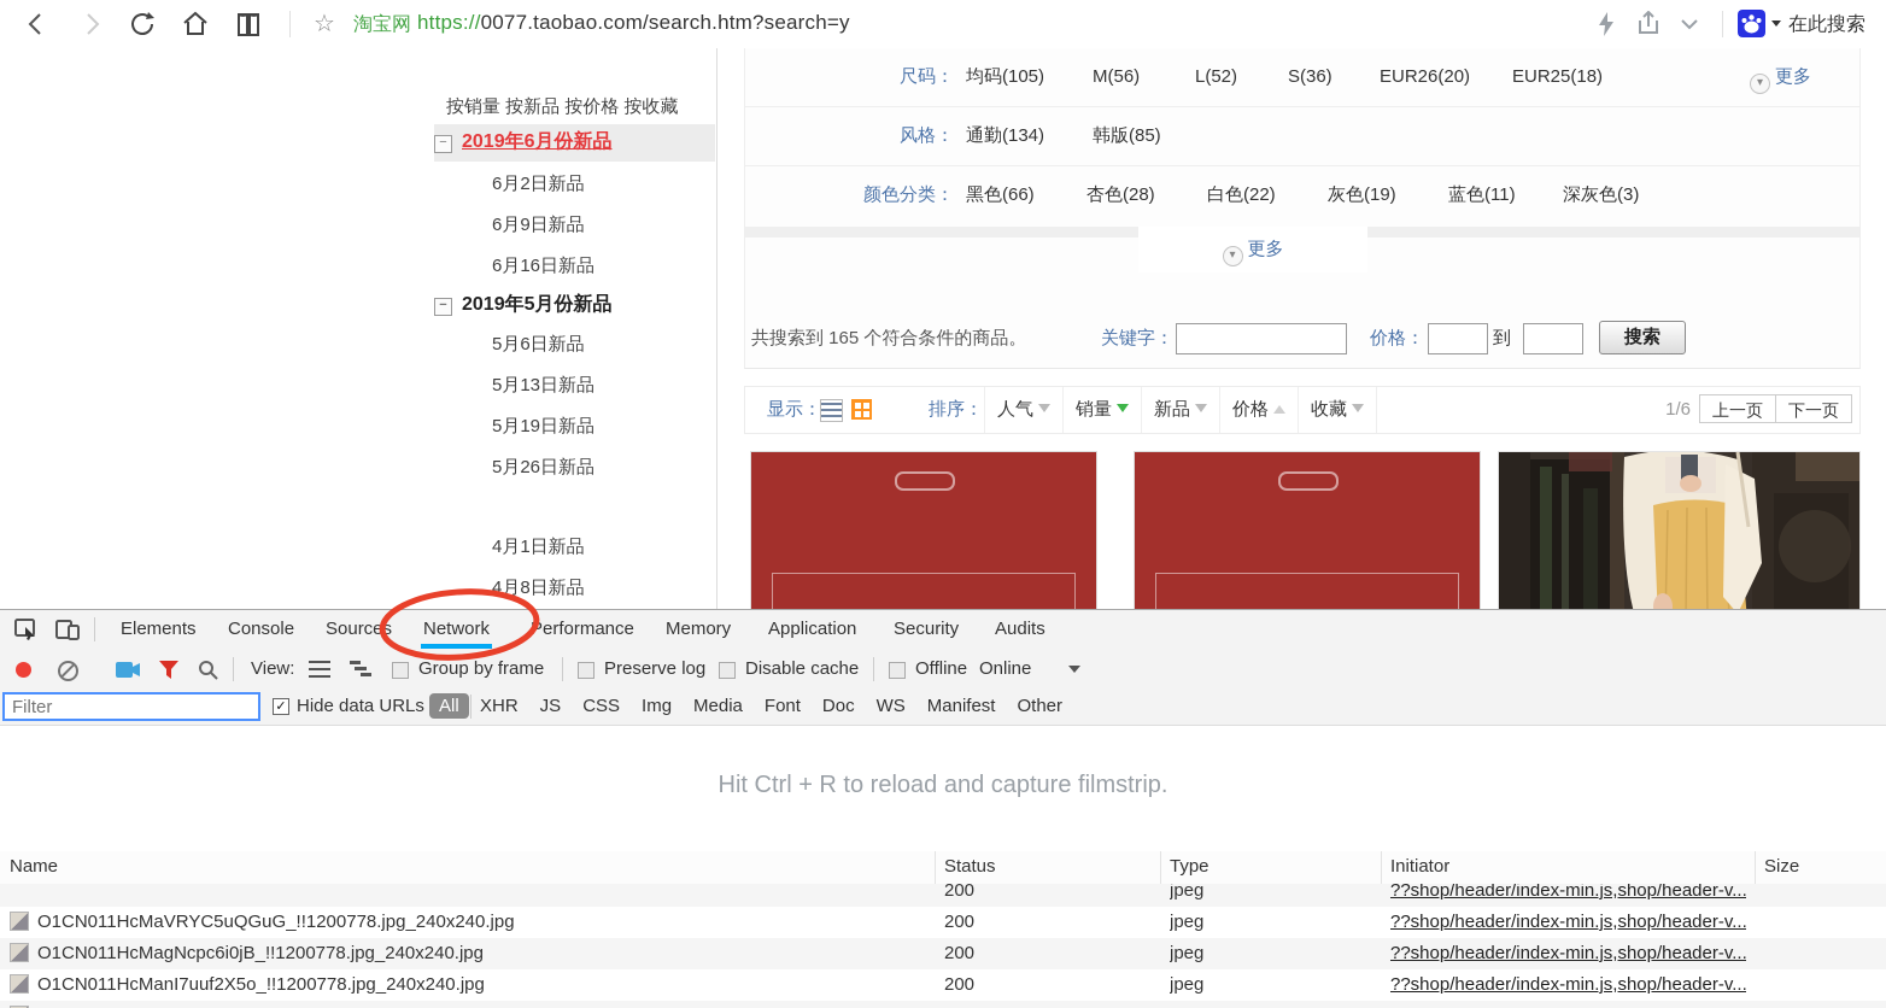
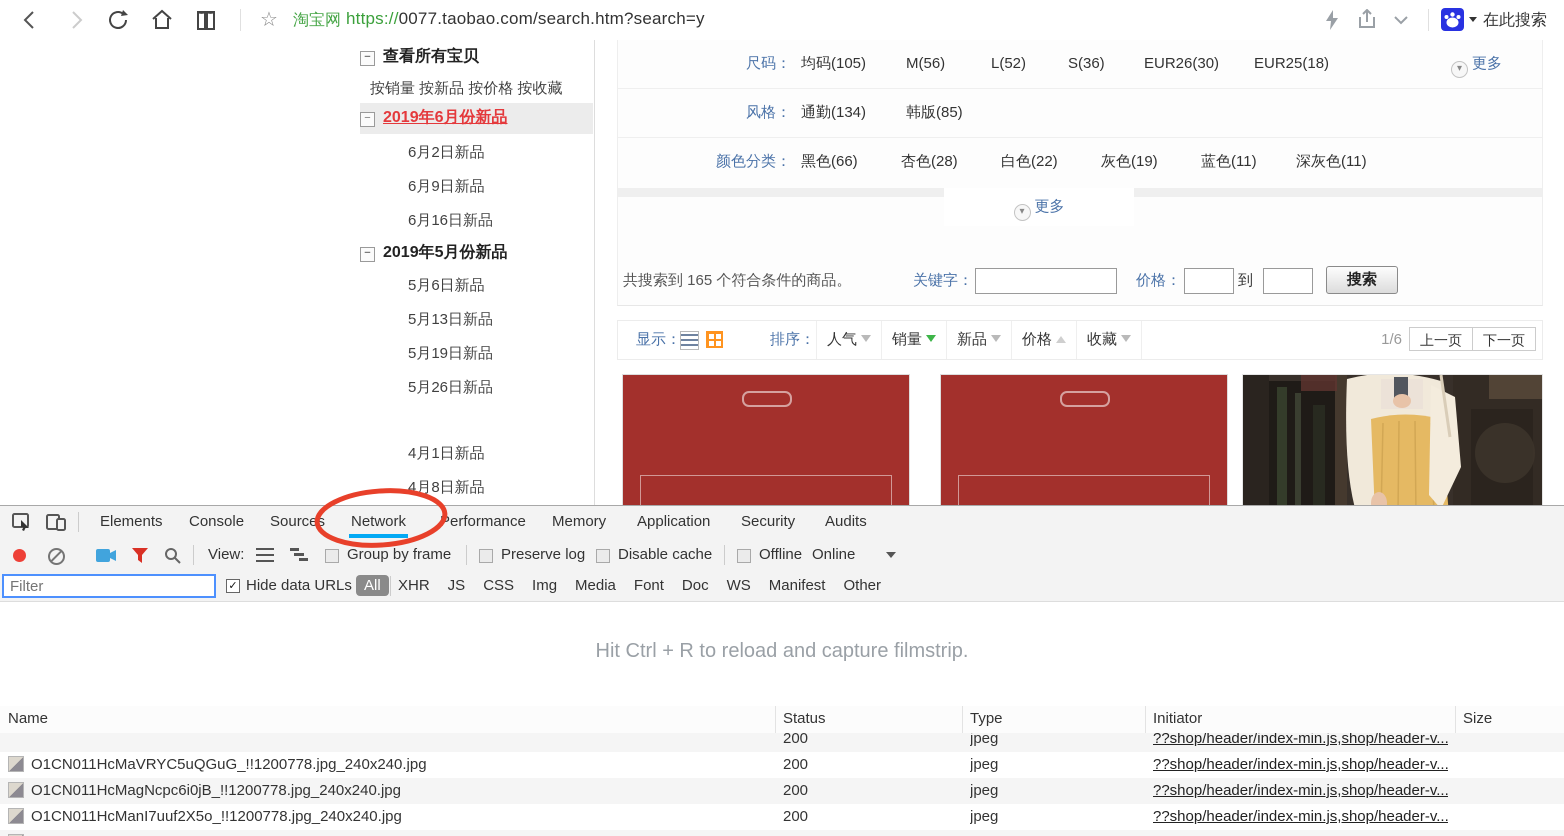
  ☆
  淘宝网
  https://0077.taobao.com/search.htm?search=y
  在此搜索
+ − 查看所有宝贝
  按销量 按新品 按价格 按收藏
  − 2019年6月份新品
  6月2日新品
  6月9日新品
  6月16日新品
  − 2019年5月份新品
  5月6日新品
  5月13日新品
  5月19日新品
  5月26日新品
  4月1日新品
  4月8日新品
  尺码：
  均码(105)
  M(56)
  L(52)
  S(36)
- EUR26(20)
+ EUR26(30)
  EUR25(18)
  ▾ 更多
  风格：
  通勤(134)
  韩版(85)
  颜色分类：
  黑色(66)
  杏色(28)
  白色(22)
  灰色(19)
  蓝色(11)
- 深灰色(3)
+ 深灰色(11)
  ▾ 更多
  共搜索到 165 个符合条件的商品。
  关键字：
  价格：
  到
  搜索
  显示：
  排序：
  人气
  销量
  新品
  价格
  收藏
  1/6
  上一页
  下一页
  Elements
  Console
  Sources
  Network
  erformance
  Memory
  Application
  Security
  Audits
  View:
  Group by frame
  Preserve log
  Disable cache
  Offline
  Online
  Filter
  ✓
  Hide data URLs
  All
  XHR
  JS
  CSS
  Img
  Media
  Font
  Doc
  WS
  Manifest
  Other
  Hit Ctrl + R to reload and capture filmstrip.
  Name
  Status
  Type
  Initiator
  Size
  200
  jpeg
  ??shop/header/index-min.js,shop/header-v...
  O1CN011HcMaVRYC5uQGuG_!!1200778.jpg_240x240.jpg
  200
  jpeg
  ??shop/header/index-min.js,shop/header-v...
  O1CN011HcMagNcpc6i0jB_!!1200778.jpg_240x240.jpg
  200
  jpeg
  ??shop/header/index-min.js,shop/header-v...
  O1CN011HcManI7uuf2X5o_!!1200778.jpg_240x240.jpg
  200
  jpeg
  ??shop/header/index-min.js,shop/header-v...
